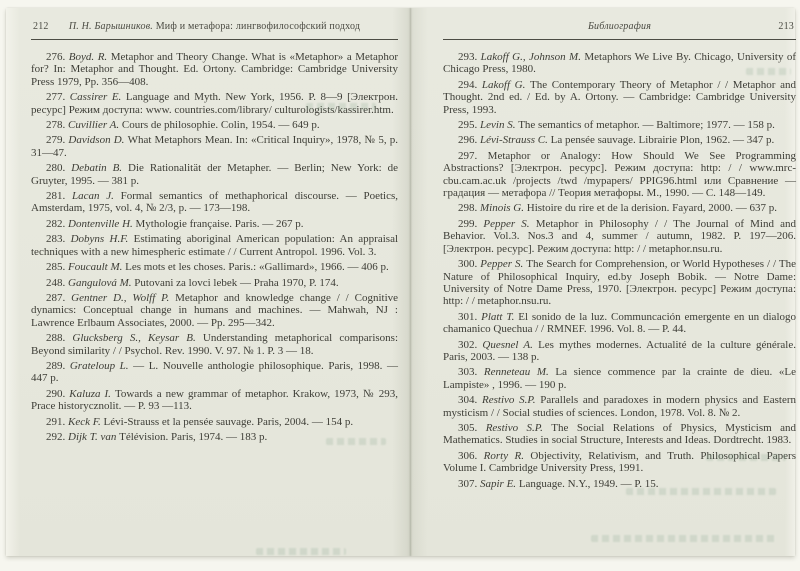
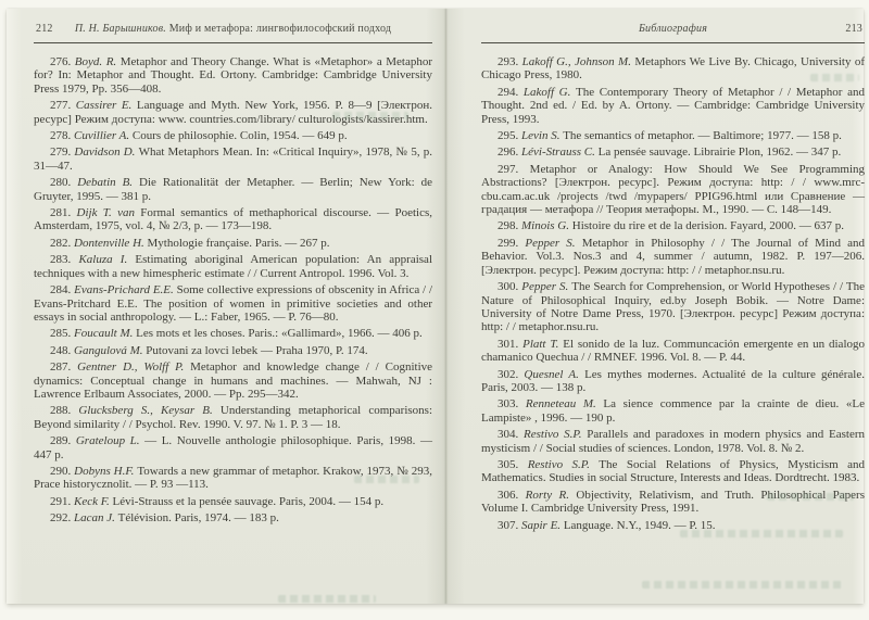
  212
  П. Н. Барышников. Миф и метафора: лингвофилософский подход
  276. Boyd. R. Metaphor and Theory Change. What is «Metaphor» a Metaphor for? In: Metaphor and Thought. Ed. Ortony. Cambridge: Cambridge University Press 1979, Pp. 356—408.
  277. Cassirer E. Language and Myth. New York, 1956. P. 8—9 [Электрон. ресурс] Режим доступа: www. countries.com/library/ culturohtm.
  278. Cuvillier A. Cours de philosophie. Colin, 1954. — 649 p.
  279. Davidson D. What Metaphors Mean. In: «Critical Inquiry», 1978, № 5, p. 31—47.
  280. Debatin B. Die Rationalität der Metapher. — Berlin; New York: de Gruyter, 1995. — 381 p.
- 281. Lacan J. Formal semantics of methaphorical discourse. — Poetics, Amsterdam, 1975, vol. 4, № 2/3, p. — 173—198.
+ 281. Dijk T. van Formal semantics of methaphorical discourse. — Poetics, Amsterdam, 1975, vol. 4, № 2/3, p. — 173—198.
  282. Dontenville H. Mythologie française. Paris. — 267 p.
- 283. Dobyns H.F. Estimating aboriginal American population: An appraisal techniques with a new himespheric estimate / / Current Antropol. 1996. Vol. 3.
+ 283. Kaluza I. Estimating aboriginal American population: An appraisal techniques with a new himespheric estimate / / Current Antropol. 1996. Vol. 3.
+ 284. Evans-Prichard E.E. Some collective expressions of obscenity in Africa / / Evans-Pritchard E.E. The position of women in primitive societies and other essays in social anthropology. — L.: Faber, 1965. — P. 76—80.
  285. Foucault M. Les mots et les choses. Paris.: «Gallimard», 1966. — 406 p.
  248. Gangulová M. Putovani za lovci lebek — Praha 1970, P. 174.
  287. Gentner D., Wolff P. Metaphor and knowledge change / / Cognitive dynamics: Conceptual change in humans and machines. — Mahwah, NJ : Lawrence Erlbaum Associates, 2000. — Pp. 295—342.
  288. Glucksberg S., Keysar B. Understanding metaphorical comparisons: Beyond similarity / / Psychol. Rev. 1990. V. 97. № 1. P. 3 — 18.
  289. Grateloup L. — L. Nouvelle anthologie philosophique. Paris, 1998. — 447 p.
- 290. Kaluza I. Towards a new grammar of metaphor. Krakow, 1973, № 293, Prace historycznolit. — P. 93 —113.
+ 290. Dobyns H.F. Towards a new grammar of metaphor. Krakow, 1973, № 293, Prace historycznolit. — P. 93 —113.
  291. Keck F. Lévi-Strauss et la pensée sauvage. Paris, 2004. — 154 p.
- 292. Dijk T. van Télévision. Paris, 1974. — 183 p.
+ 292. Lacan J. Télévision. Paris, 1974. — 183 p.
  Библиография
  213
  293. Lakoff G., Johnson M. Metaphors We Live By. Chicago, University of Chicago Press, 1980.
  294. Lakoff G. The Contemporary Theory of Metaphor / / Metaphor and Thought. 2nd ed. / Ed. by A. Ortony. — Cambridge: Cambridge University Press, 1993.
  295. Levin S. The semantics of metaphor. — Baltimore; 1977. — 158 p.
  296. Lévi-Strauss C. La pensée sauvage. Librairie Plon, 1962. — 347 p.
  297. Metaphor or Analogy: How Should We See Programming Abstractions? [Электрон. ресурс]. Режим доступа: http: / / www.mrc-cbu.cam.ac.uk /projects /twd /mypapers/ PPIG96.html или Сравнение — градация — метафора // Теория метафоры. М., 1990. — С. 148—149.
  298. Minois G. Histoire du rire et de la derision. Fayard, 2000. — 637 p.
  299. Pepper S. Metaphor in Philosophy / / The Journal of Mind and Behavior. Vol.3. Nos.3 and 4, summer / autumn, 1982. P. 197—206. [Электрон. ресурс]. Режим доступа: http: / / metaphor.nsu.ru.
  300. Pepper S. The Search for Comprehension, or World Hypotheses / / The Nature of Philosophical Inquiry, ed.by Joseph Bobik. — Notre Dame: University of Notre Dame Press, 1970. [Электрон. ресурс] Режим доступа: http: / / metaphor.nsu.ru.
  301. Platt T. El sonido de la luz. Communcación emergente en un dialogo chamanico Quechua / / RMNEF. 1996. Vol. 8. — P. 44.
  302. Quesnel A. Les mythes modernes. Actualité de la culture générale. Paris, 2003. — 138 p.
  303. Renneteau M. La sience commence par la crainte de dieu. «Le Lampiste» , 1996. — 190 p.
  304. Restivo S.P. Parallels and paradoxes in modern physics and Eastern mysticism / / Social studies of sciences. London, 1978. Vol. 8. № 2.
  305. Restivo S.P. The Social Relations of Physics, Mysticism and Mathematics. Studies in social Structure, Interests and Ideas. Dordtrecht. 1983.
  306. Rorty R. Objectivity, Relativism, and Truth. Prs Volume I. Cambridge University Press, 1991.
  307. Sapir E. Language. N.Y., 1949. — P. 15.
